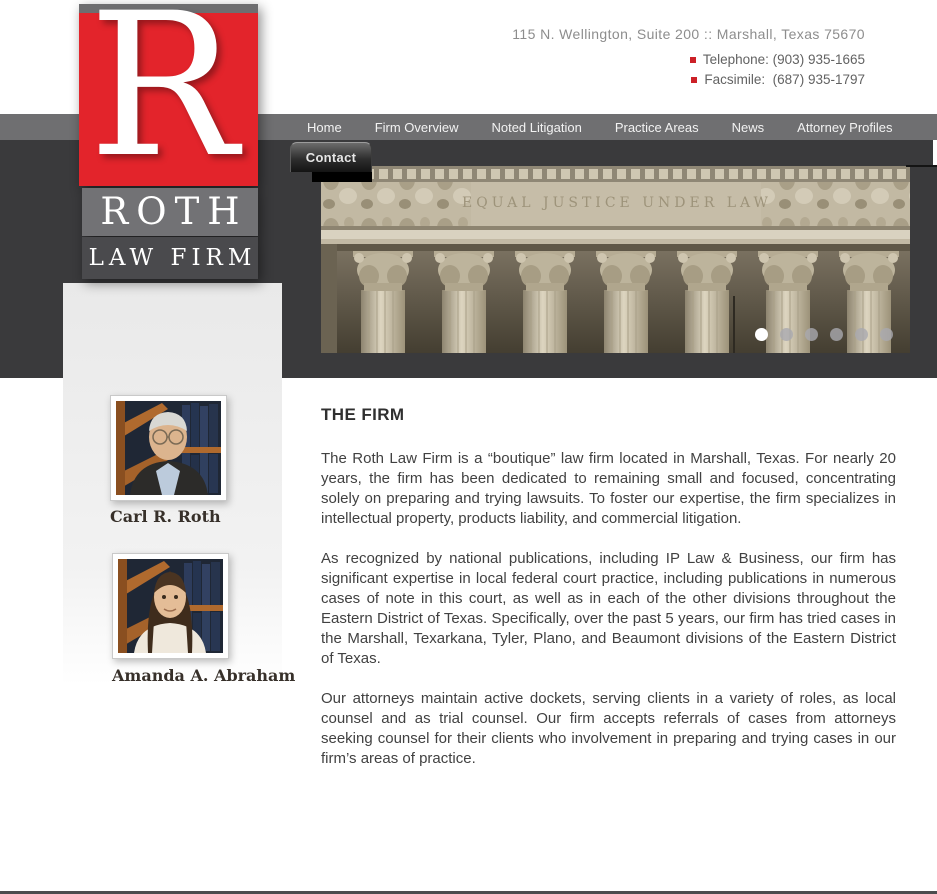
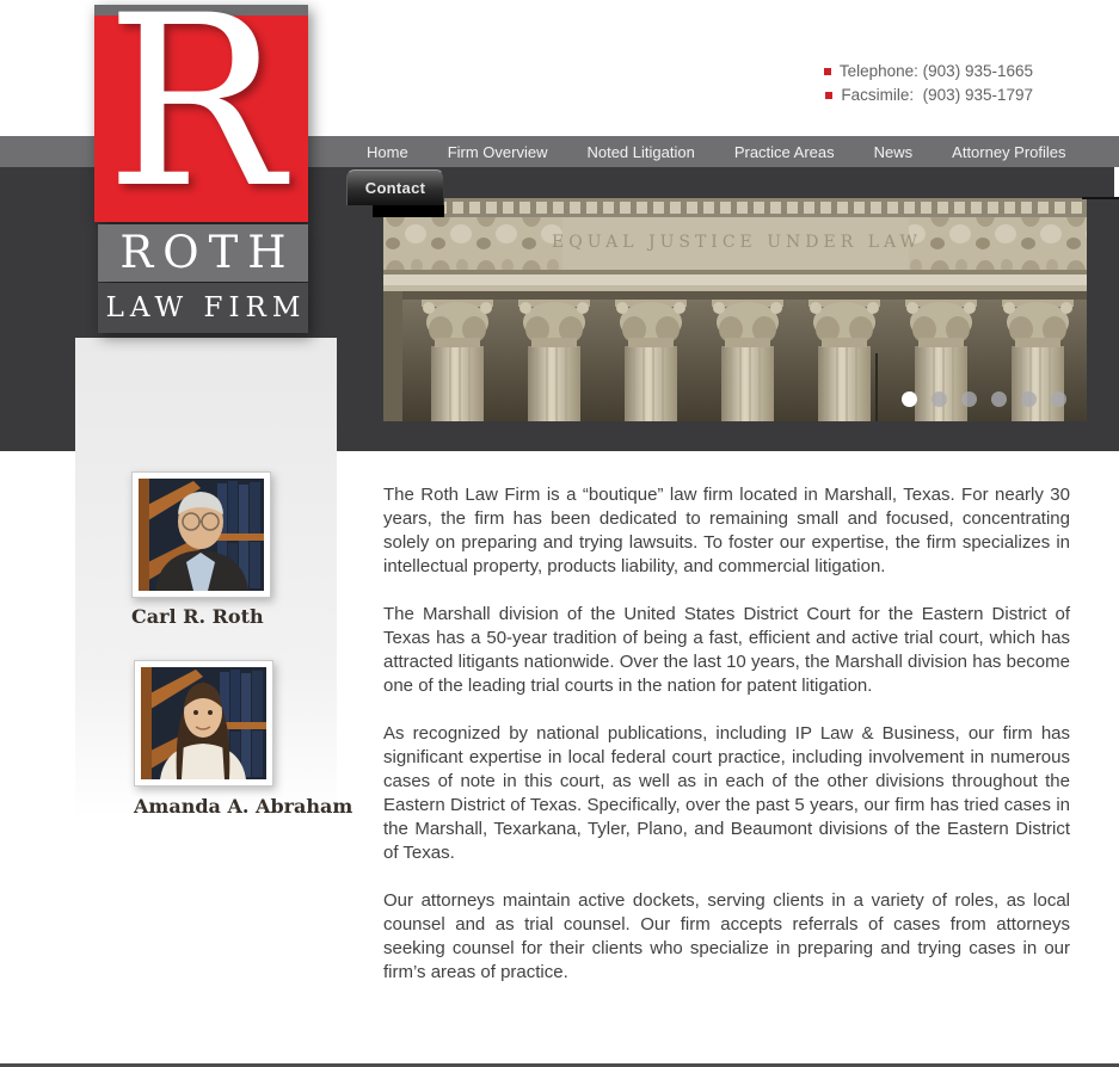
- 115 N. Wellington, Suite 200 :: Marshall, Texas 75670
  Telephone: (903) 935-1665
- Facsimile: (687) 935-1797
+ Facsimile: (903) 935-1797
  Home
  Firm Overview
  Noted Litigation
  Practice Areas
  News
  Attorney Profiles
  Contact
  EQUAL JUSTICE UNDER LAW
  R
  ROTH
  LAW FIRM
  Carl R. Roth
  Amanda A. Abraham
- THE FIRM
- The Roth Law Firm is a “boutique” law firm located in Marshall, Texas. For nearly 20 years, the firm has been dedicated to remaining small and focused, concentrating solely on preparing and trying lawsuits. To foster our expertise, the firm specializes in intellectual property, products liability, and commercial litigation.
+ The Roth Law Firm is a “boutique” law firm located in Marshall, Texas. For nearly 30 years, the firm has been dedicated to remaining small and focused, concentrating solely on preparing and trying lawsuits. To foster our expertise, the firm specializes in intellectual property, products liability, and commercial litigation.
+ The Marshall division of the United States District Court for the Eastern District of Texas has a 50-year tradition of being a fast, efficient and active trial court, which has attracted litigants nationwide. Over the last 10 years, the Marshall division has become one of the leading trial courts in the nation for patent litigation.
- As recognized by national publications, including IP Law & Business, our firm has significant expertise in local federal court practice, including publications in numerous cases of note in this court, as well as in each of the other divisions throughout the Eastern District of Texas. Specifically, over the past 5 years, our firm has tried cases in the Marshall, Texarkana, Tyler, Plano, and Beaumont divisions of the Eastern District of Texas.
+ As recognized by national publications, including IP Law & Business, our firm has significant expertise in local federal court practice, including involvement in numerous cases of note in this court, as well as in each of the other divisions throughout the Eastern District of Texas. Specifically, over the past 5 years, our firm has tried cases in the Marshall, Texarkana, Tyler, Plano, and Beaumont divisions of the Eastern District of Texas.
- Our attorneys maintain active dockets, serving clients in a variety of roles, as local counsel and as trial counsel. Our firm accepts referrals of cases from attorneys seeking counsel for their clients who involvement in preparing and trying cases in our firm’s areas of practice.
+ Our attorneys maintain active dockets, serving clients in a variety of roles, as local counsel and as trial counsel. Our firm accepts referrals of cases from attorneys seeking counsel for their clients who specialize in preparing and trying cases in our firm’s areas of practice.
